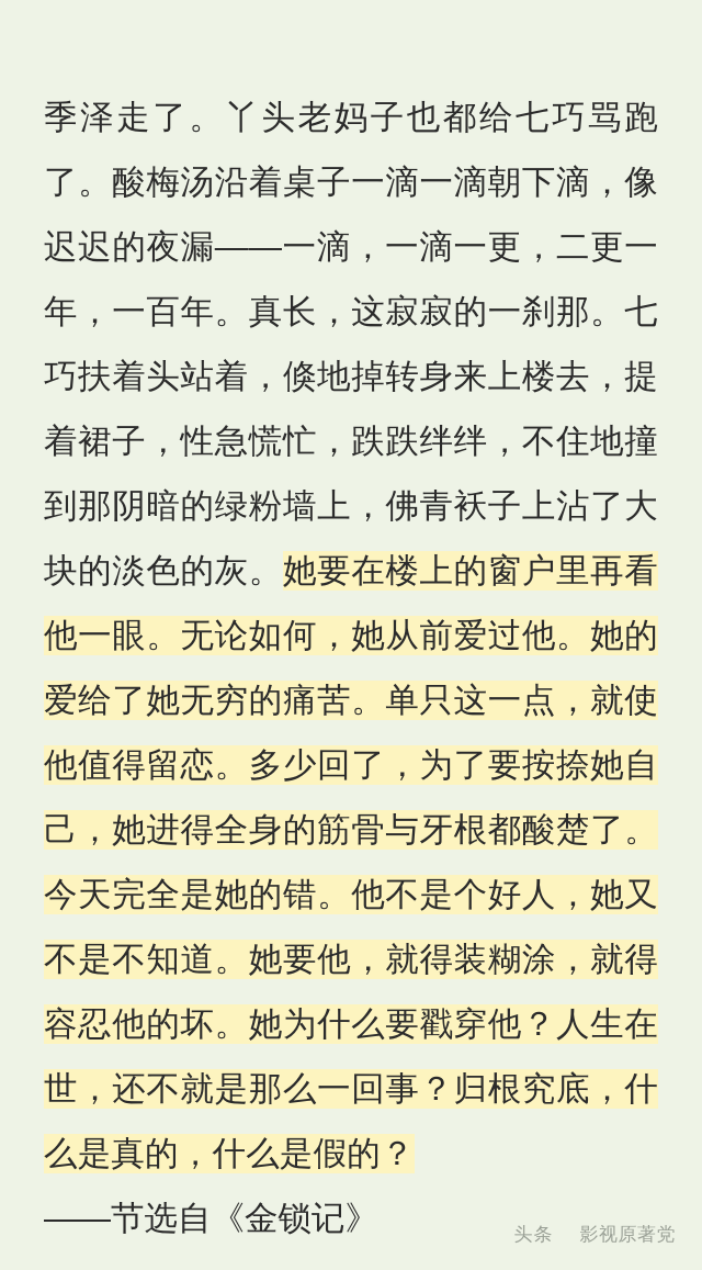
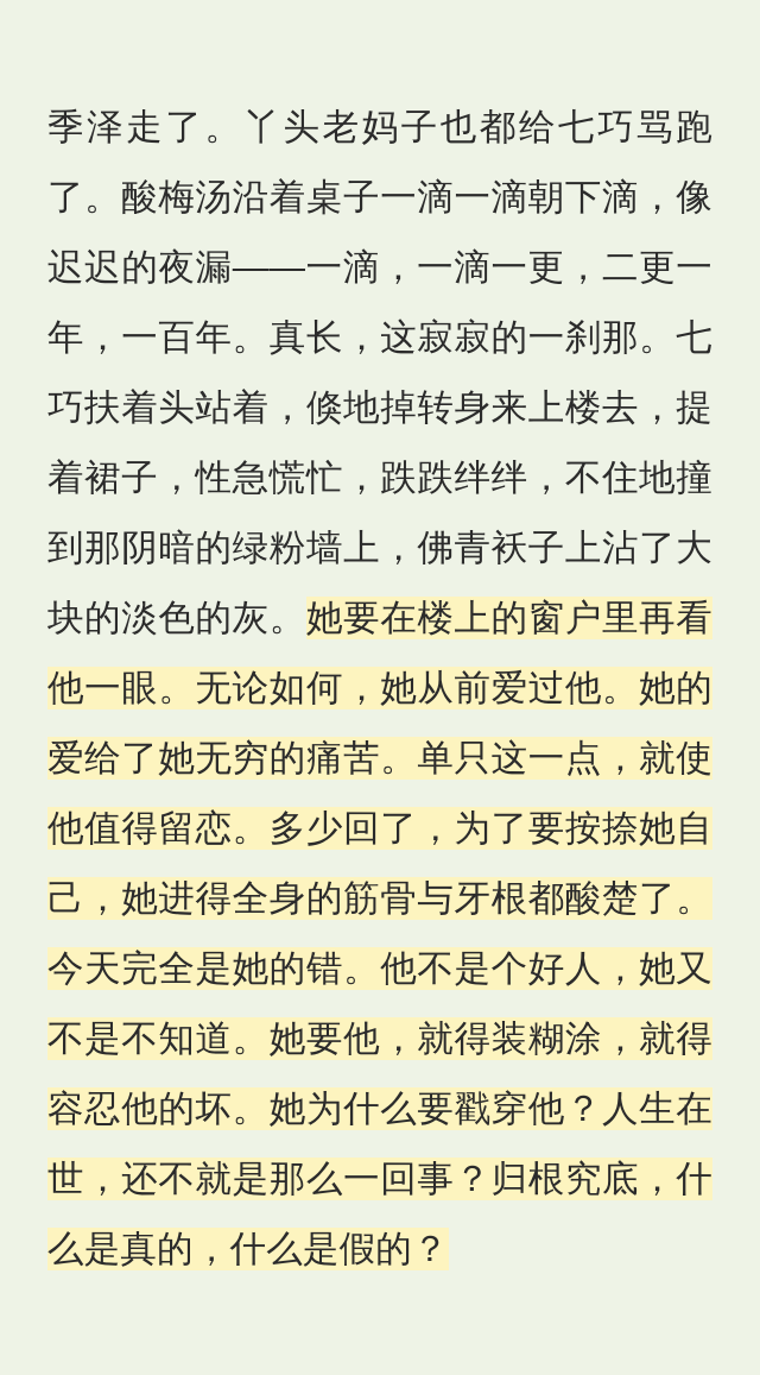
  季泽走了。丫头老妈子也都给七巧骂跑了。酸梅汤沿着桌子一滴一滴朝下滴，像迟迟的夜漏——一滴，一滴一更，二更一年，一百年。真长，这寂寂的一刹那。七巧扶着头站着，倏地掉转身来上楼去，提着裙子，性急慌忙，跌跌绊绊，不住地撞到那阴暗的绿粉墙上，佛青袄子上沾了大块的淡色的灰。她要在楼上的窗户里再看他一眼。无论如何，她从前爱过他。她的爱给了她无穷的痛苦。单只这一点，就使他值得留恋。多少回了，为了要按捺她自己，她进得全身的筋骨与牙根都酸楚了。今天完全是她的错。他不是个好人，她又不是不知道。她要他，就得装糊涂，就得容忍他的坏。她为什么要戳穿他？人生在世，还不就是那么一回事？归根究底，什么是真的，什么是假的？
- ——节选自《金锁记》
- 头条
- 影视原著党
